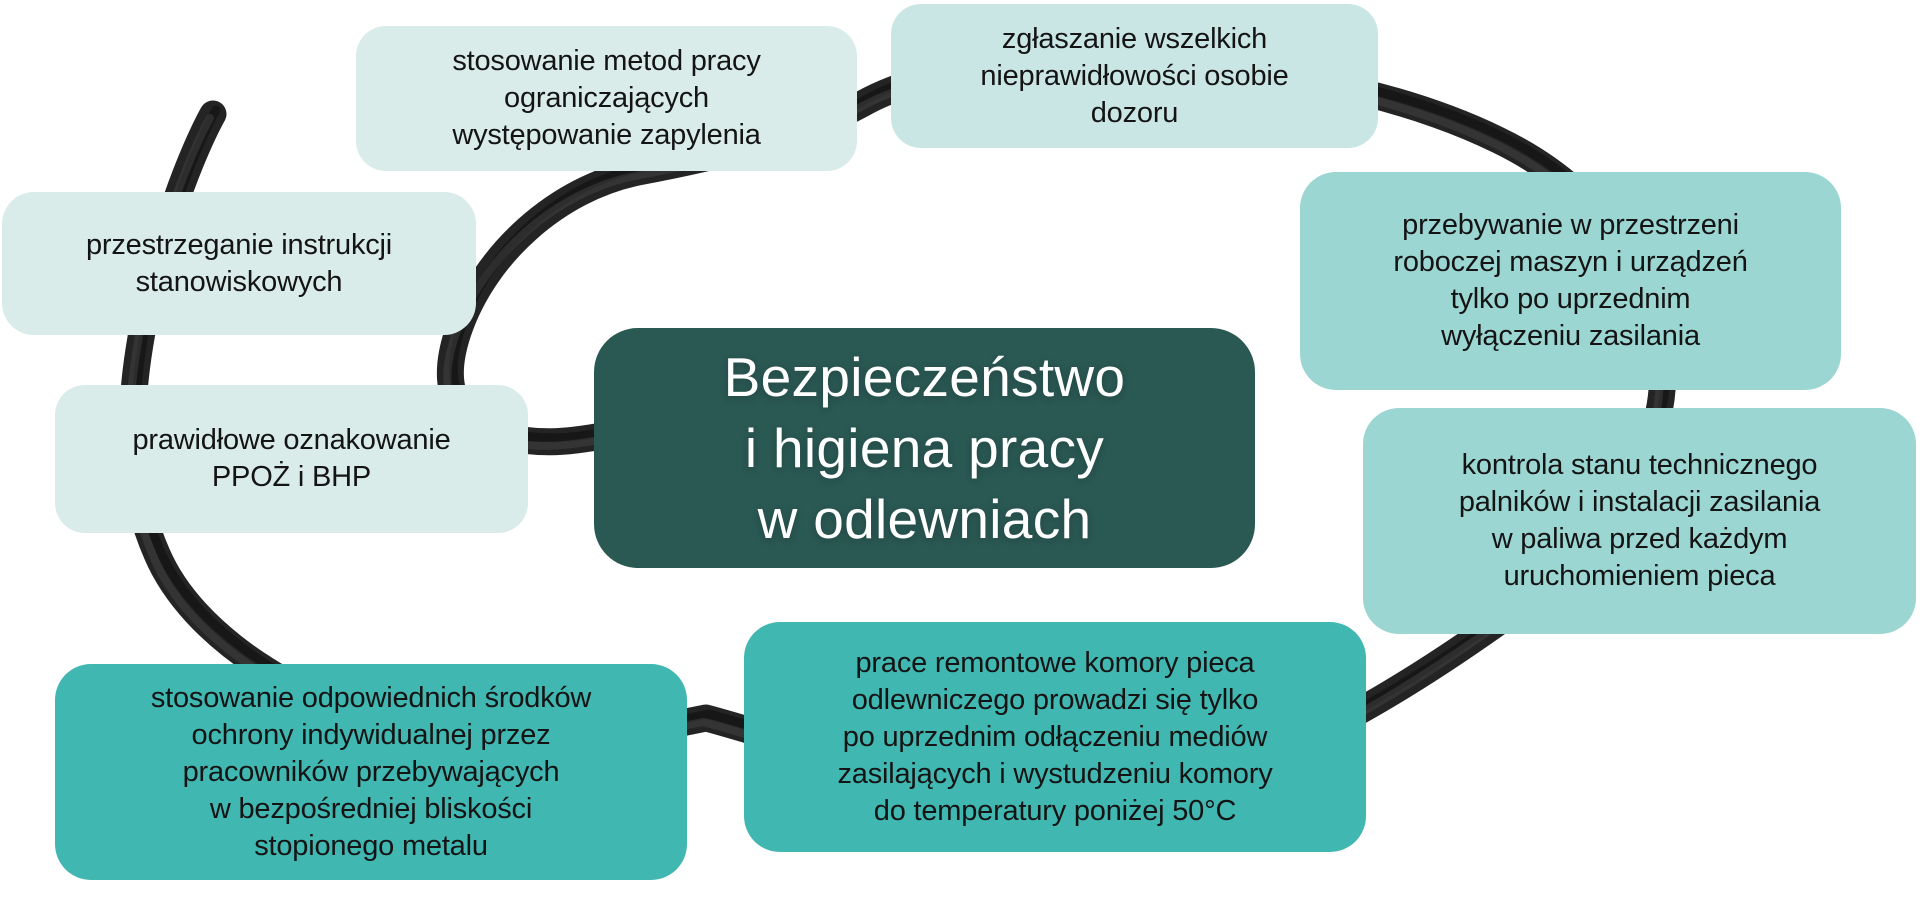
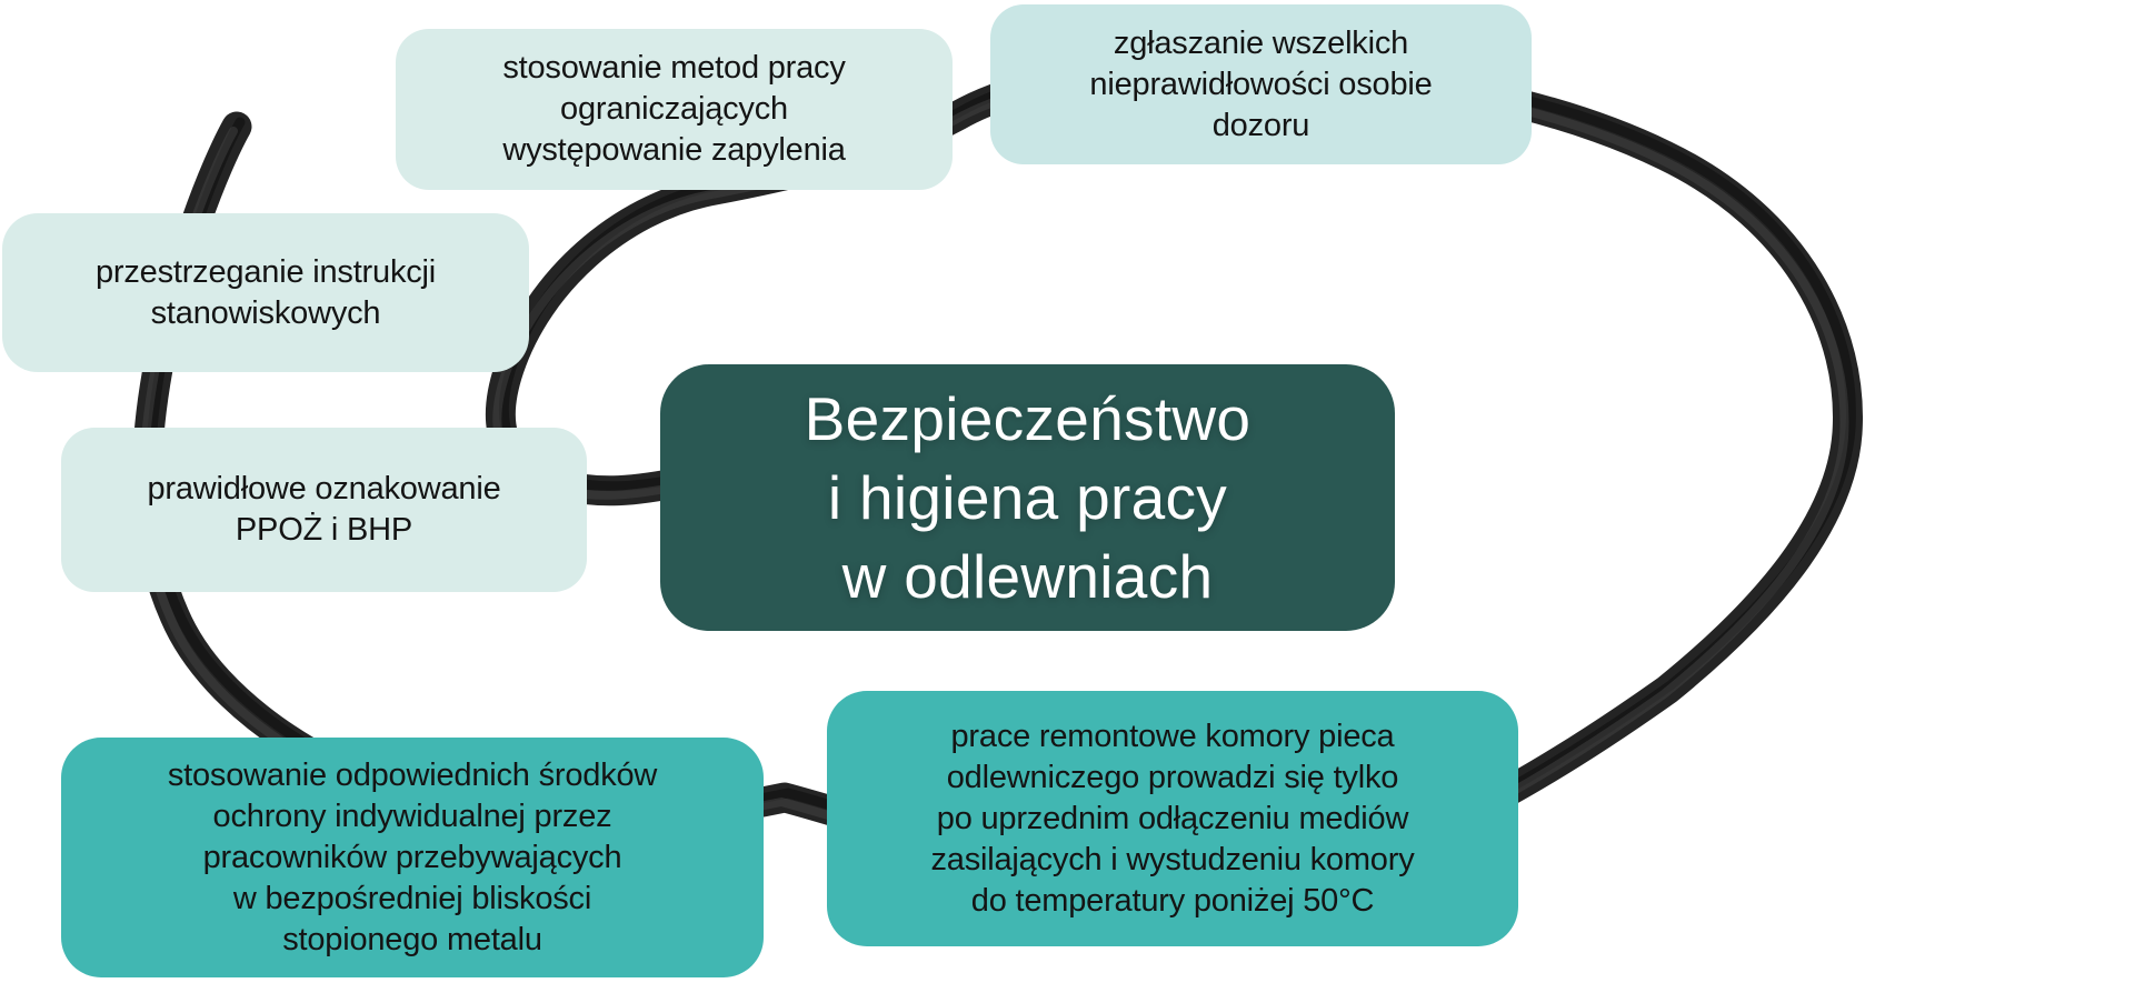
  stosowanie metod pracy
  ograniczających
  występowanie zapylenia
  zgłaszanie wszelkich
  nieprawidłowości osobie
  dozoru
  przestrzeganie instrukcji
  stanowiskowych
  prawidłowe oznakowanie
  PPOŻ i BHP
- przebywanie w przestrzeni
- roboczej maszyn i urządzeń
- tylko po uprzednim
- wyłączeniu zasilania
- kontrola stanu technicznego
- palników i instalacji zasilania
- w paliwa przed każdym
- uruchomieniem pieca
  stosowanie odpowiednich środków
  ochrony indywidualnej przez
  pracowników przebywających
  w bezpośredniej bliskości
  stopionego metalu
  prace remontowe komory pieca
  odlewniczego prowadzi się tylko
  po uprzednim odłączeniu mediów
  zasilających i wystudzeniu komory
  do temperatury poniżej 50°C
  Bezpieczeństwo
  i higiena pracy
  w odlewniach
